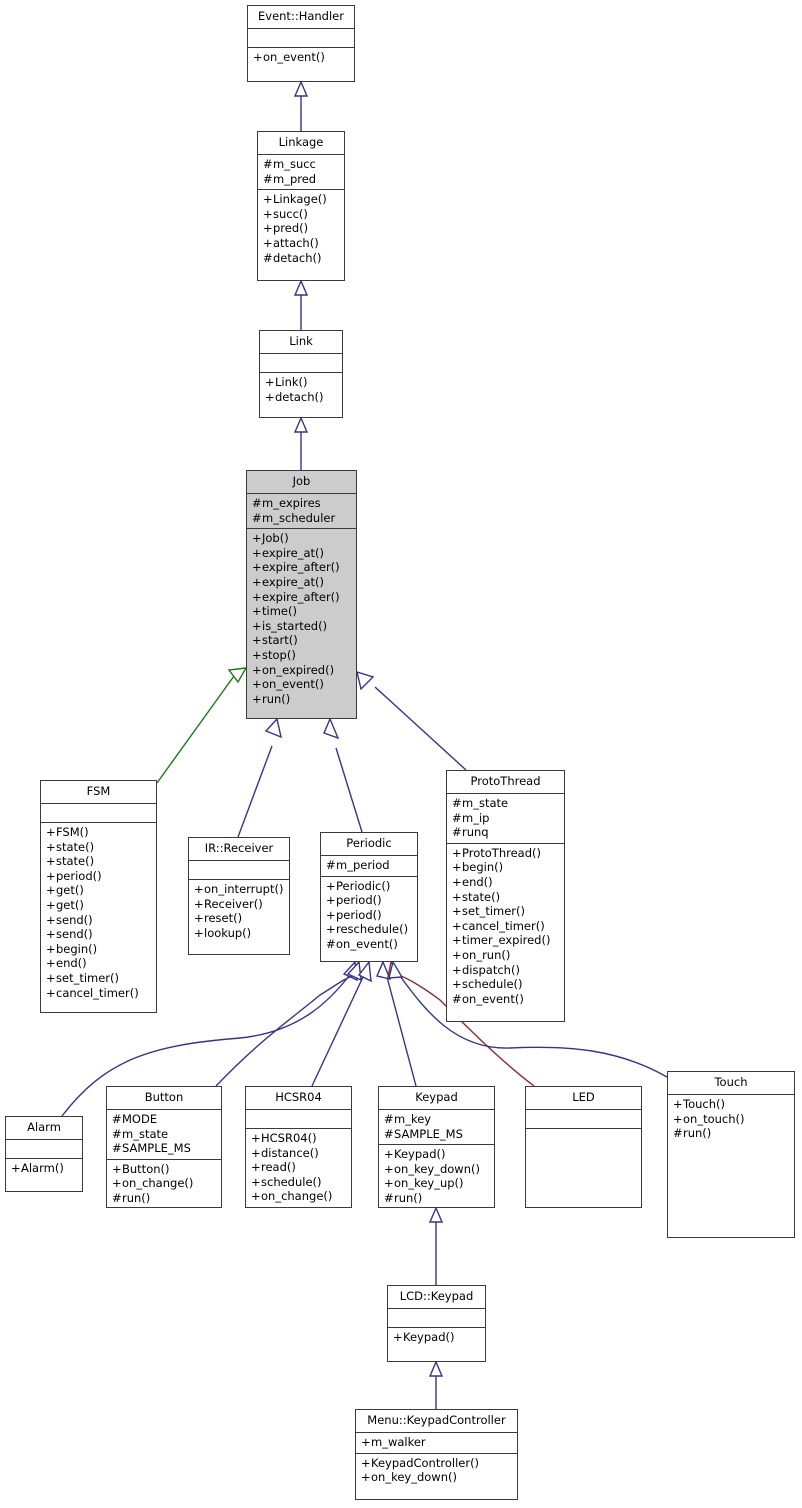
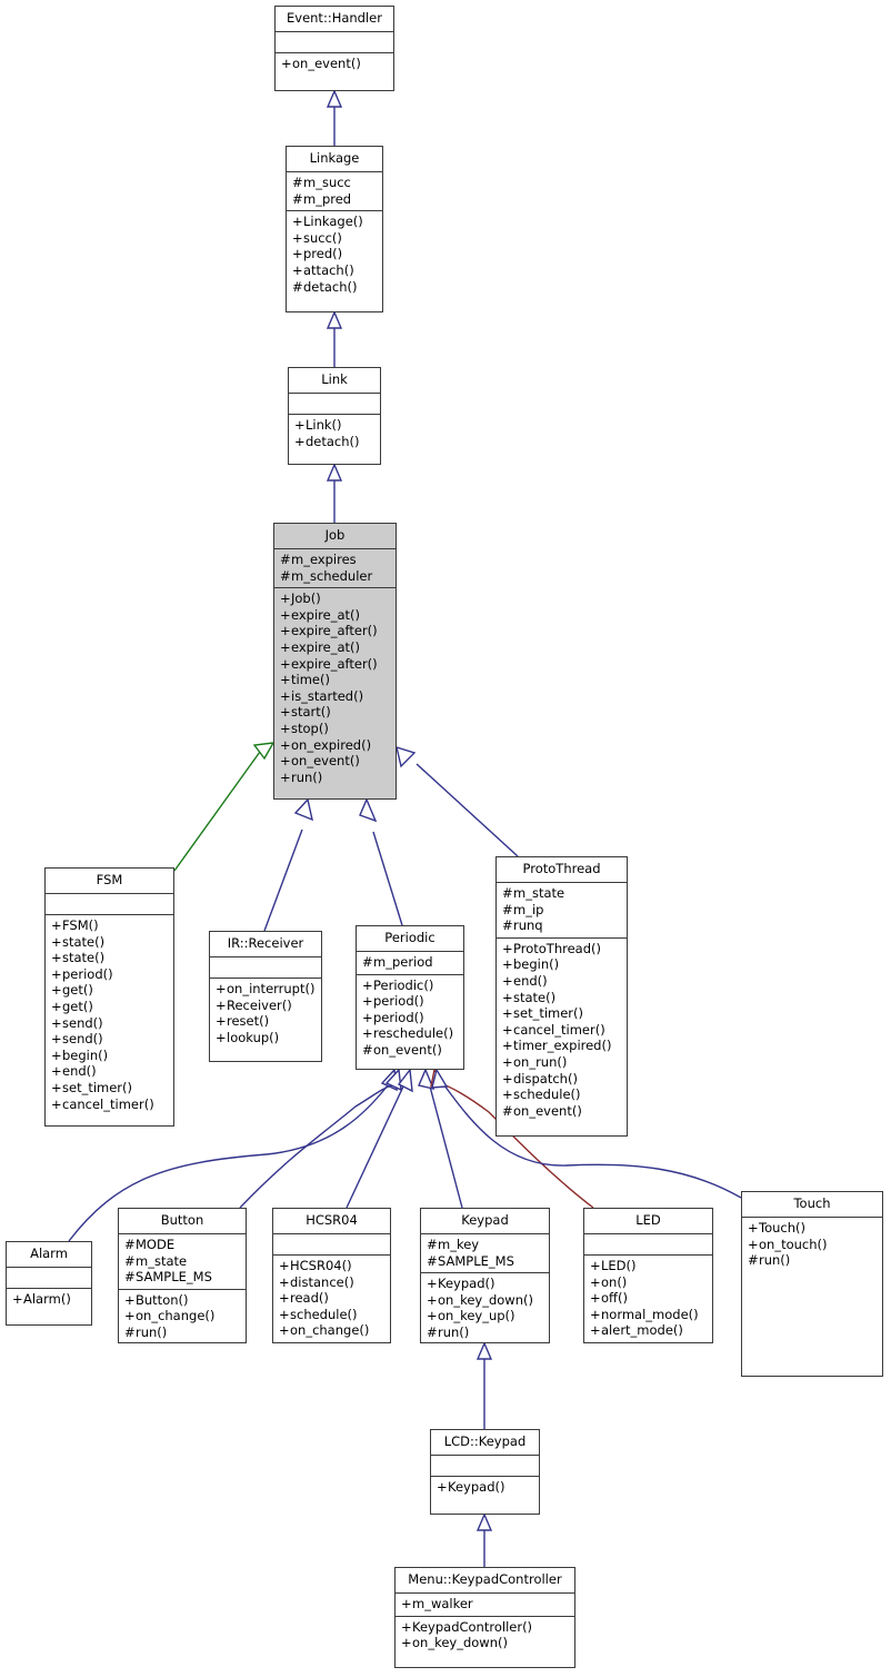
  Event::Handler
  +on_event()
  Linkage
  #m_succ
  #m_pred
  +Linkage()
  +succ()
  +pred()
  +attach()
  #detach()
  Link
  +Link()
  +detach()
  Job
  #m_expires
  #m_scheduler
  +Job()
  +expire_at()
  +expire_after()
  +expire_at()
  +expire_after()
  +time()
  +is_started()
  +start()
  +stop()
  +on_expired()
  +on_event()
  +run()
  FSM
  +FSM()
  +state()
  +state()
  +period()
  +get()
  +get()
  +send()
  +send()
  +begin()
  +end()
  +set_timer()
  +cancel_timer()
  IR::Receiver
  +on_interrupt()
  +Receiver()
  +reset()
  +lookup()
  Periodic
  #m_period
  +Periodic()
  +period()
  +period()
  +reschedule()
  #on_event()
  ProtoThread
  #m_state
  #m_ip
  #runq
  +ProtoThread()
  +begin()
  +end()
  +state()
  +set_timer()
  +cancel_timer()
  +timer_expired()
  +on_run()
  +dispatch()
  +schedule()
  #on_event()
  Alarm
  +Alarm()
  Button
  #MODE
  #m_state
  #SAMPLE_MS
  +Button()
  +on_change()
  #run()
  HCSR04
  +HCSR04()
  +distance()
  +read()
  +schedule()
  +on_change()
  Keypad
  #m_key
  #SAMPLE_MS
  +Keypad()
  +on_key_down()
  +on_key_up()
  #run()
  LED
+ +LED()
+ +on()
+ +off()
+ +normal_mode()
+ +alert_mode()
  Touch
  +Touch()
  +on_touch()
  #run()
  LCD::Keypad
  +Keypad()
  Menu::KeypadController
  +m_walker
  +KeypadController()
  +on_key_down()
